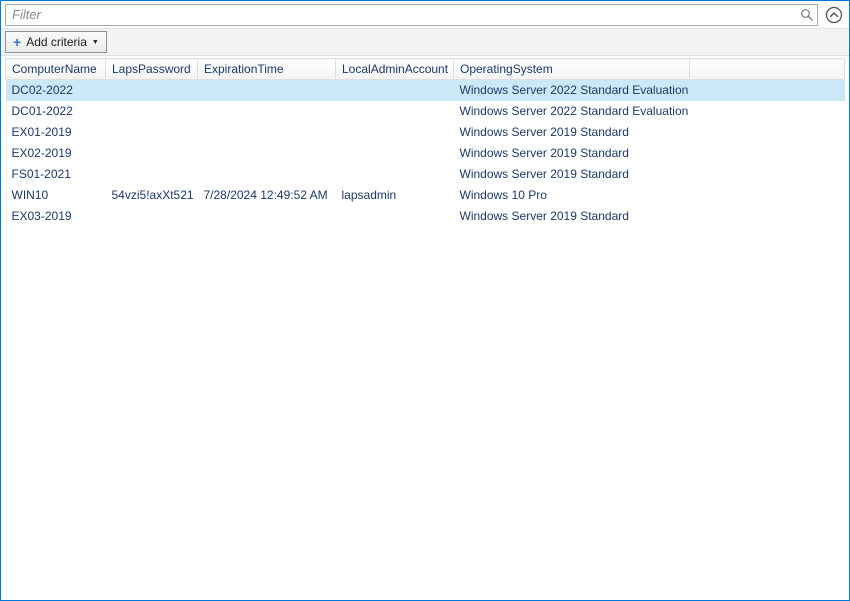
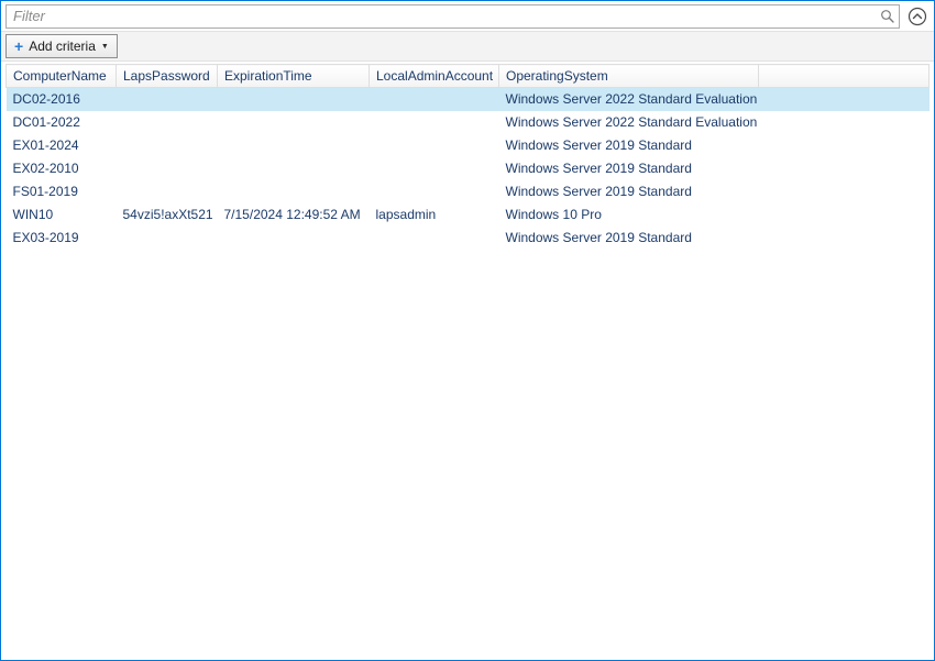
  Filter
  +
  Add criteria
  ComputerName	LapsPassword	ExpirationTime	LocalAdminAccount	OperatingSystem
- DC02-2022				Windows Server 2022 Standard Evaluation
+ DC02-2016				Windows Server 2022 Standard Evaluation
  DC01-2022				Windows Server 2022 Standard Evaluation
- EX01-2019				Windows Server 2019 Standard
+ EX01-2024				Windows Server 2019 Standard
- EX02-2019				Windows Server 2019 Standard
+ EX02-2010				Windows Server 2019 Standard
- FS01-2021				Windows Server 2019 Standard
+ FS01-2019				Windows Server 2019 Standard
- WIN10	54vzi5!axXt521	7/28/2024 12:49:52 AM	lapsadmin	Windows 10 Pro
+ WIN10	54vzi5!axXt521	7/15/2024 12:49:52 AM	lapsadmin	Windows 10 Pro
  EX03-2019				Windows Server 2019 Standard
